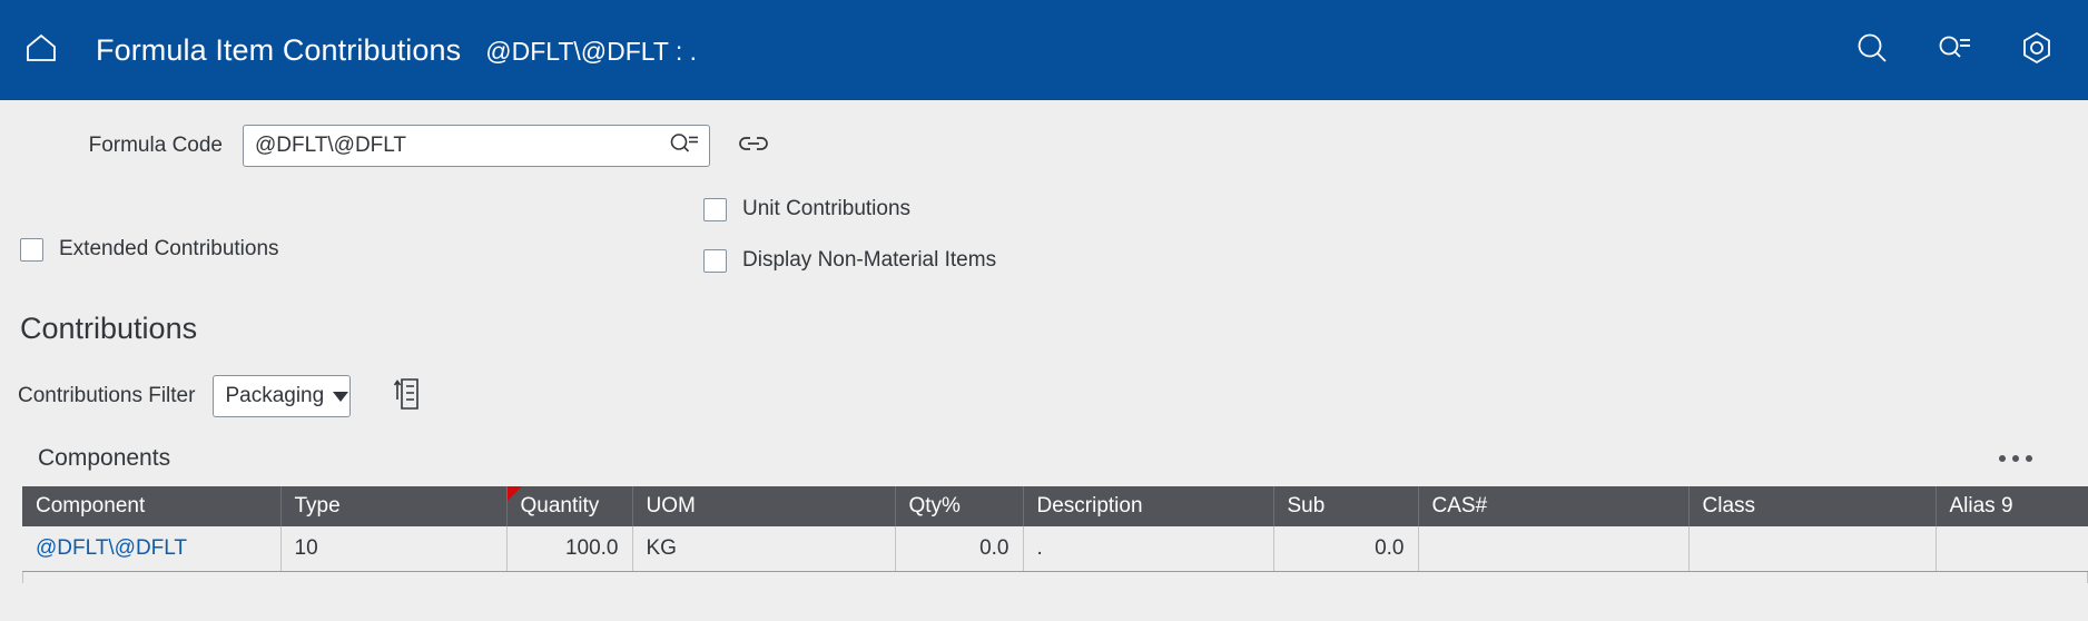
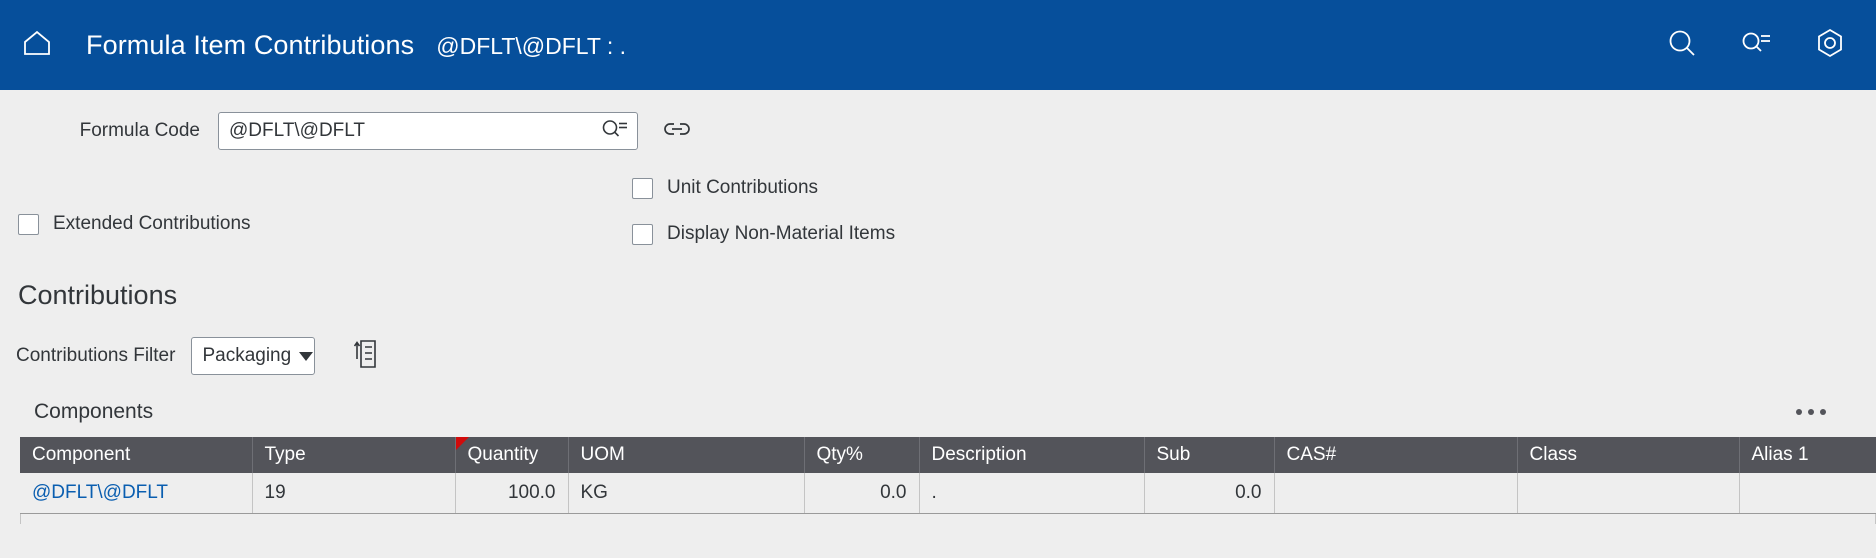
  Formula Item Contributions
  @DFLT\@DFLT : .
  Formula Code
  @DFLT\@DFLT
  Extended Contributions
  Unit Contributions
  Display Non-Material Items
  Contributions
  Contributions Filter
  Packaging
  Components
- Component	Type	Quantity	UOM	Qty%	Description	Sub	CAS#	Class	Alias 9
+ Component	Type	Quantity	UOM	Qty%	Description	Sub	CAS#	Class	Alias 1
- @DFLT\@DFLT	10	100.0	KG	0.0	.	0.0
+ @DFLT\@DFLT	19	100.0	KG	0.0	.	0.0
